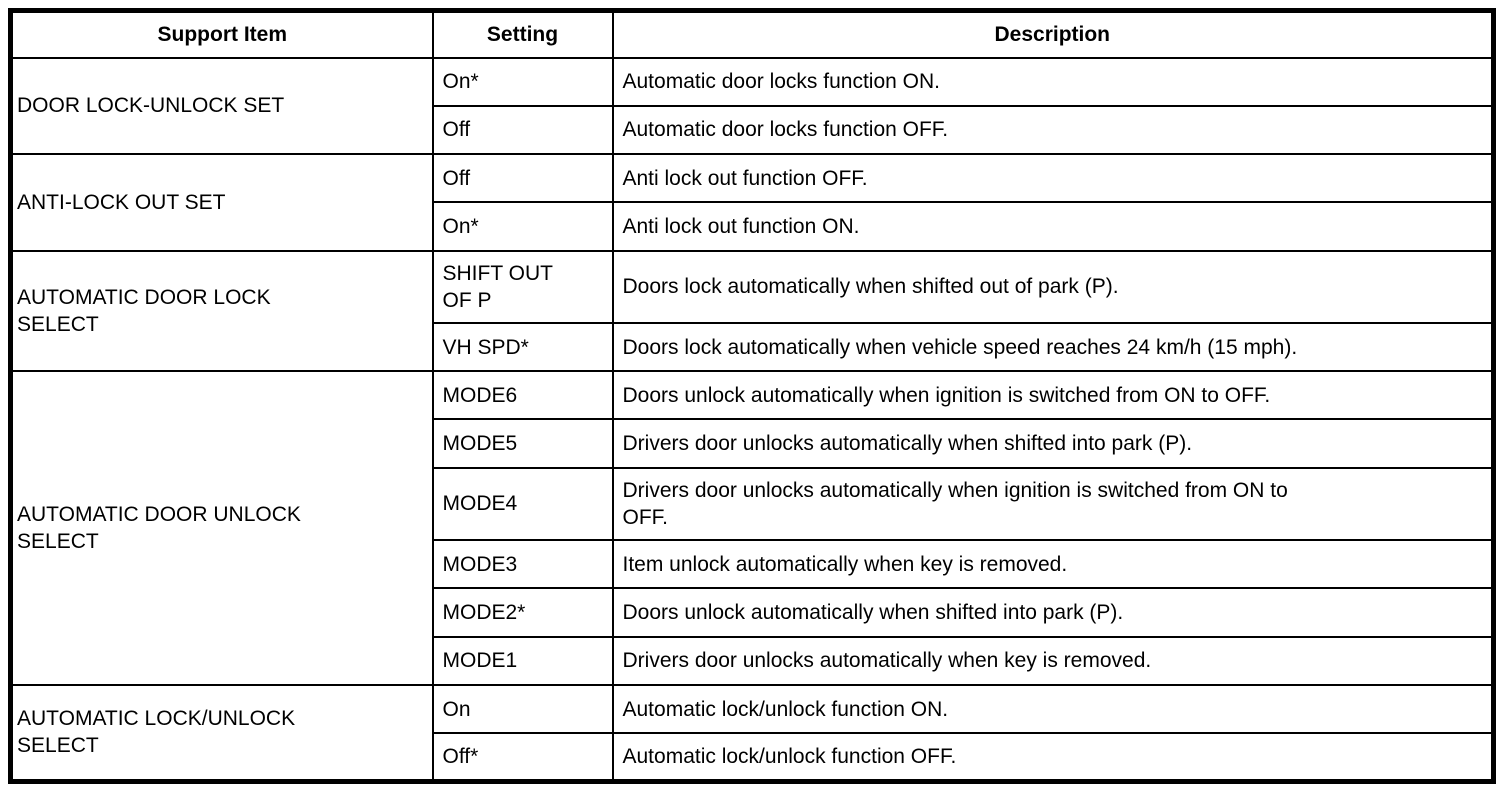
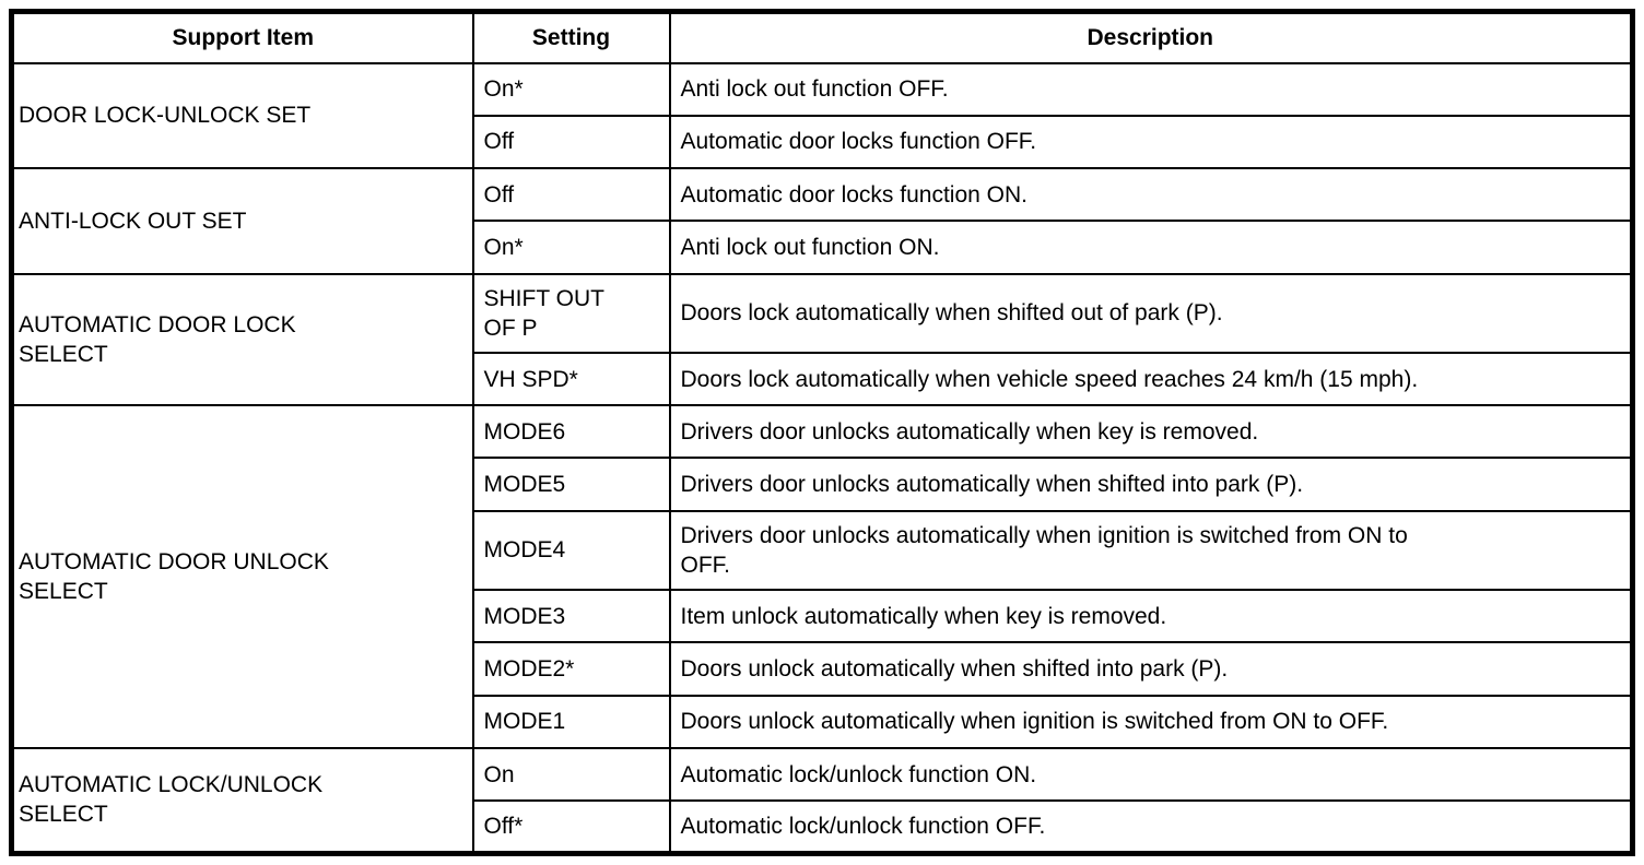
  Support Item	Setting	Description
- DOOR LOCK-UNLOCK SET	On*	Automatic door locks function ON.
+ DOOR LOCK-UNLOCK SET	On*	Anti lock out function OFF.
  Off	Automatic door locks function OFF.
- ANTI-LOCK OUT SET	Off	Anti lock out function OFF.
+ ANTI-LOCK OUT SET	Off	Automatic door locks function ON.
  On*	Anti lock out function ON.
  AUTOMATIC DOOR LOCK SELECT	SHIFT OUT OF P	Doors lock automatically when shifted out of park (P).
  VH SPD*	Doors lock automatically when vehicle speed reaches 24 km/h (15 mph).
- AUTOMATIC DOOR UNLOCK SELECT	MODE6	Doors unlock automatically when ignition is switched from ON to OFF.
+ AUTOMATIC DOOR UNLOCK SELECT	MODE6	Drivers door unlocks automatically when key is removed.
  MODE5	Drivers door unlocks automatically when shifted into park (P).
  MODE4	Drivers door unlocks automatically when ignition is switched from ON to OFF.
  MODE3	Item unlock automatically when key is removed.
  MODE2*	Doors unlock automatically when shifted into park (P).
- MODE1	Drivers door unlocks automatically when key is removed.
+ MODE1	Doors unlock automatically when ignition is switched from ON to OFF.
  AUTOMATIC LOCK/UNLOCK SELECT	On	Automatic lock/unlock function ON.
  Off*	Automatic lock/unlock function OFF.
